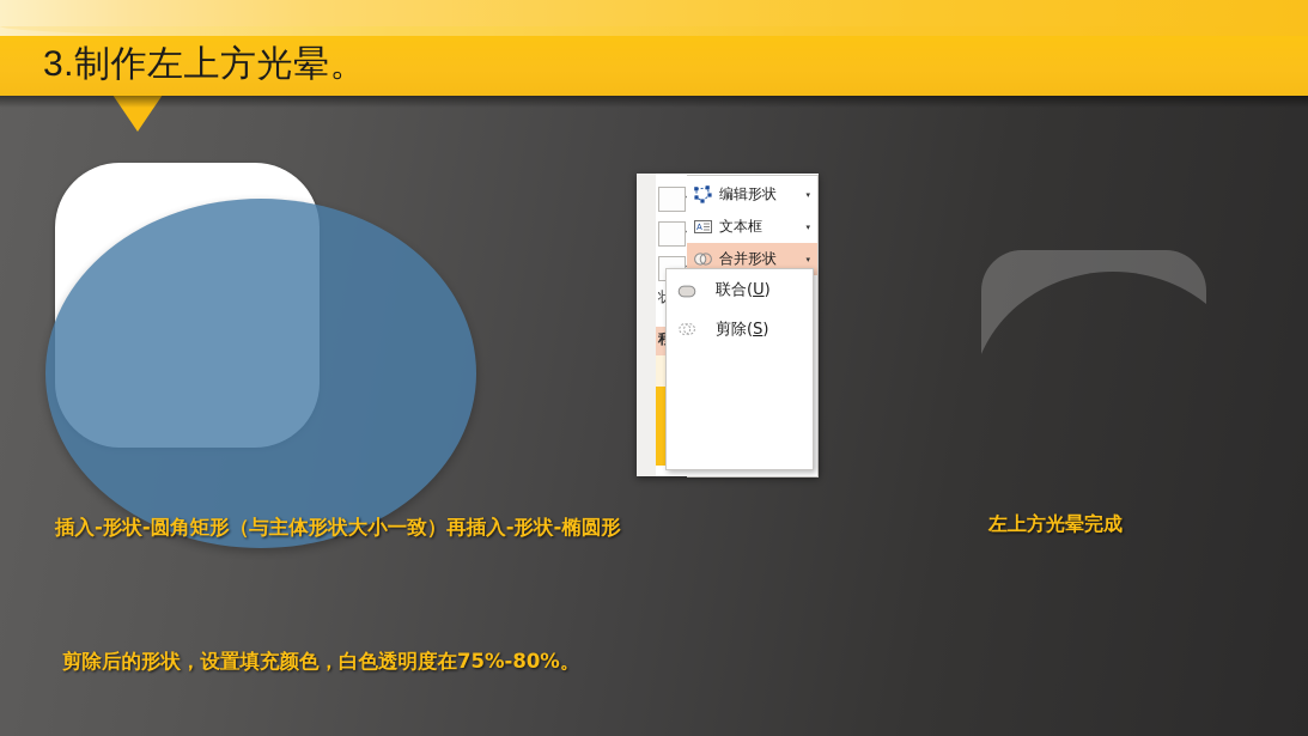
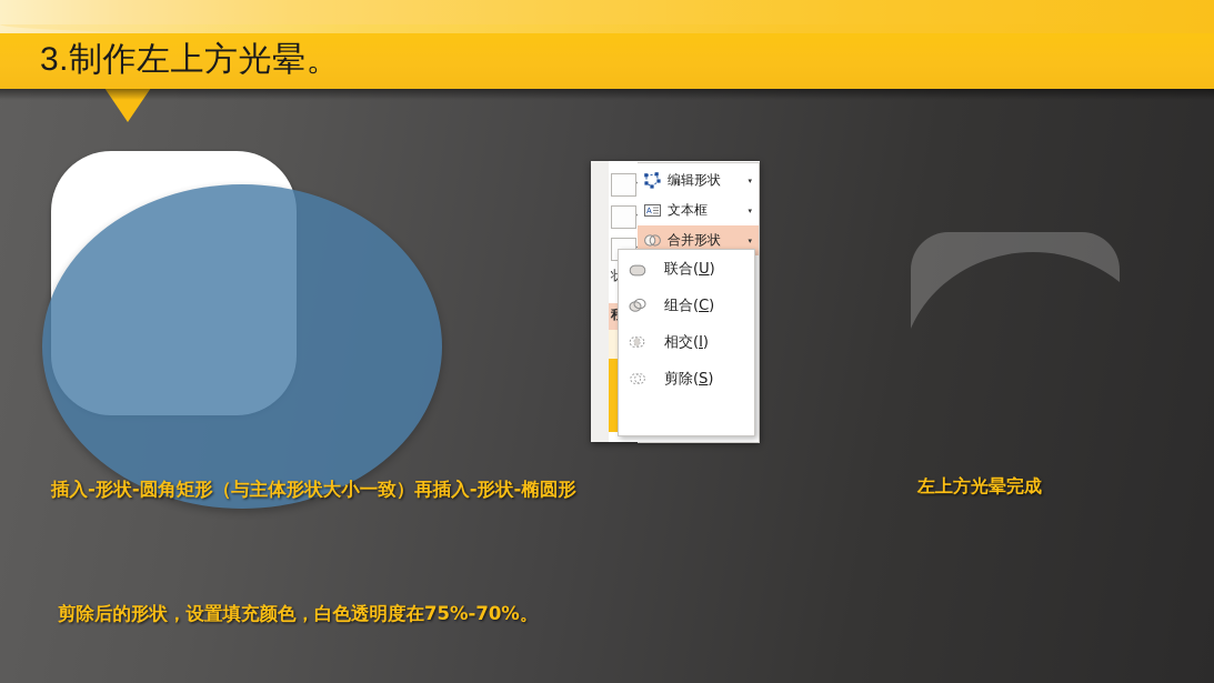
  3.制作左上方光晕。
  编辑形状
  A
  文本框
  合并形状
  联合(U)
+ 组合(C)
+ 相交(I)
  剪除(S)
  插入-形状-圆角矩形（与主体形状大小一致）再插入-形状-椭圆形
- 剪除后的形状，设置填充颜色，白色透明度在75%-80%。
+ 剪除后的形状，设置填充颜色，白色透明度在75%-70%。
  左上方光晕完成
